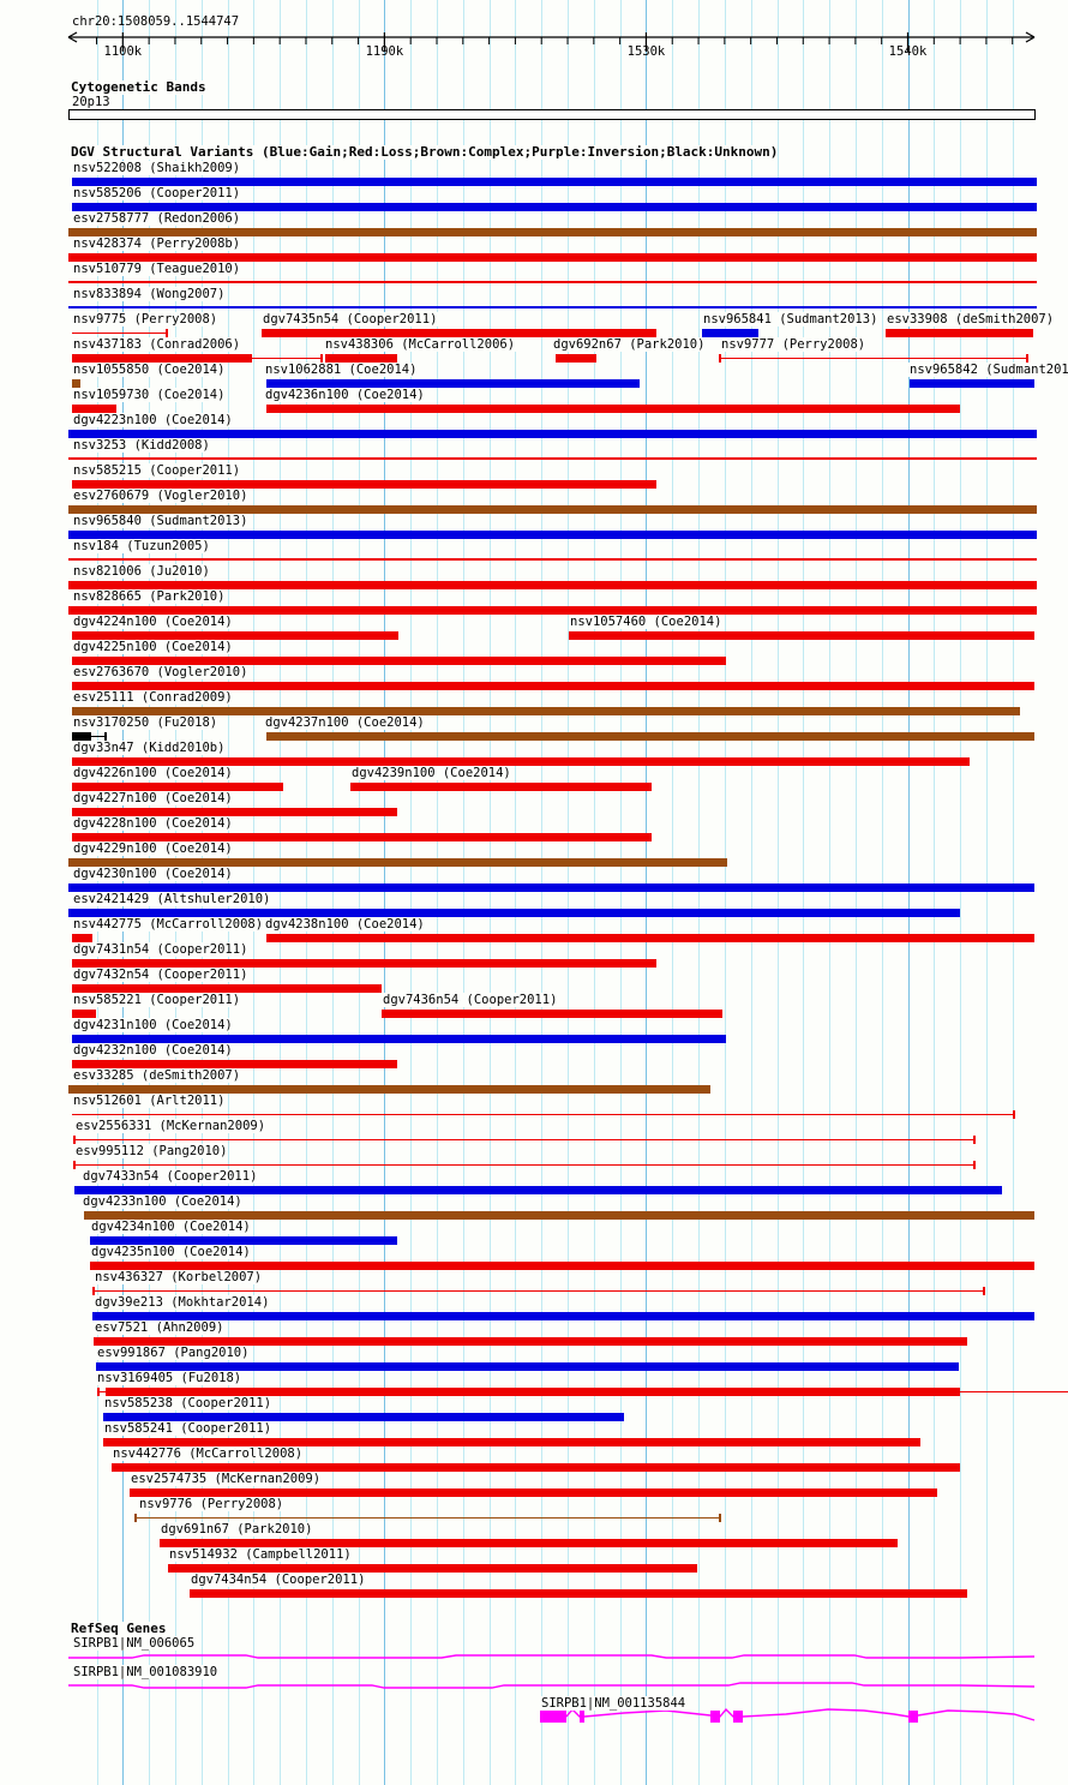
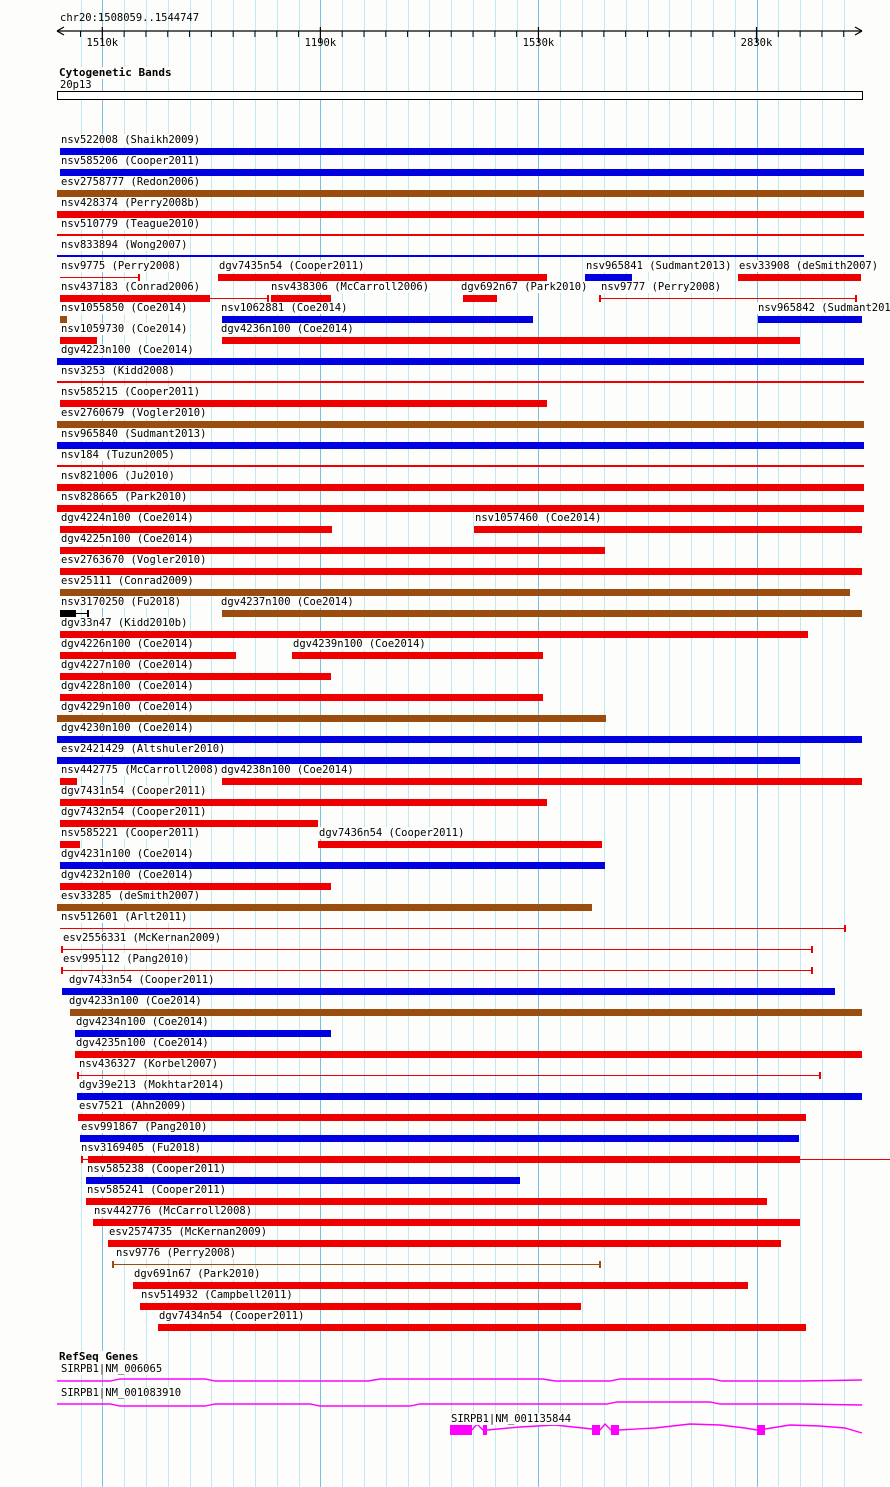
  chr20:1508059..1544747
- 1100k
+ 1510k
  1190k
  1530k
- 1540k
+ 2830k
  Cytogenetic Bands
  20p13
- DGV Structural Variants (Blue:Gain;Red:Loss;Brown:Complex;Purple:Inversion;Black:Unknown)
  nsv522008 (Shaikh2009)
  nsv585206 (Cooper2011)
  esv2758777 (Redon2006)
  nsv428374 (Perry2008b)
  nsv510779 (Teague2010)
  nsv833894 (Wong2007)
  nsv9775 (Perry2008)
  dgv7435n54 (Cooper2011)
  nsv965841 (Sudmant2013)
  esv33908 (deSmith2007)
  nsv437183 (Conrad2006)
  nsv438306 (McCarroll2006)
  dgv692n67 (Park2010)
  nsv9777 (Perry2008)
  nsv1055850 (Coe2014)
  nsv1062881 (Coe2014)
  nsv965842 (Sudmant201
  nsv1059730 (Coe2014)
  dgv4236n100 (Coe2014)
  dgv4223n100 (Coe2014)
  nsv3253 (Kidd2008)
  nsv585215 (Cooper2011)
  esv2760679 (Vogler2010)
  nsv965840 (Sudmant2013)
  nsv184 (Tuzun2005)
  nsv821006 (Ju2010)
  nsv828665 (Park2010)
  dgv4224n100 (Coe2014)
  nsv1057460 (Coe2014)
  dgv4225n100 (Coe2014)
  esv2763670 (Vogler2010)
  esv25111 (Conrad2009)
  nsv3170250 (Fu2018)
  dgv4237n100 (Coe2014)
  dgv33n47 (Kidd2010b)
  dgv4226n100 (Coe2014)
  dgv4239n100 (Coe2014)
  dgv4227n100 (Coe2014)
  dgv4228n100 (Coe2014)
  dgv4229n100 (Coe2014)
  dgv4230n100 (Coe2014)
  esv2421429 (Altshuler2010)
  nsv442775 (McCarroll2008)
  dgv4238n100 (Coe2014)
  dgv7431n54 (Cooper2011)
  dgv7432n54 (Cooper2011)
  nsv585221 (Cooper2011)
  dgv7436n54 (Cooper2011)
  dgv4231n100 (Coe2014)
  dgv4232n100 (Coe2014)
  esv33285 (deSmith2007)
  nsv512601 (Arlt2011)
  esv2556331 (McKernan2009)
  esv995112 (Pang2010)
  dgv7433n54 (Cooper2011)
  dgv4233n100 (Coe2014)
  dgv4234n100 (Coe2014)
  dgv4235n100 (Coe2014)
  nsv436327 (Korbel2007)
  dgv39e213 (Mokhtar2014)
  esv7521 (Ahn2009)
  esv991867 (Pang2010)
  nsv3169405 (Fu2018)
  nsv585238 (Cooper2011)
  nsv585241 (Cooper2011)
  nsv442776 (McCarroll2008)
  esv2574735 (McKernan2009)
  nsv9776 (Perry2008)
  dgv691n67 (Park2010)
  nsv514932 (Campbell2011)
  dgv7434n54 (Cooper2011)
  RefSeq Genes
  SIRPB1|NM_006065
  SIRPB1|NM_001083910
  SIRPB1|NM_001135844
